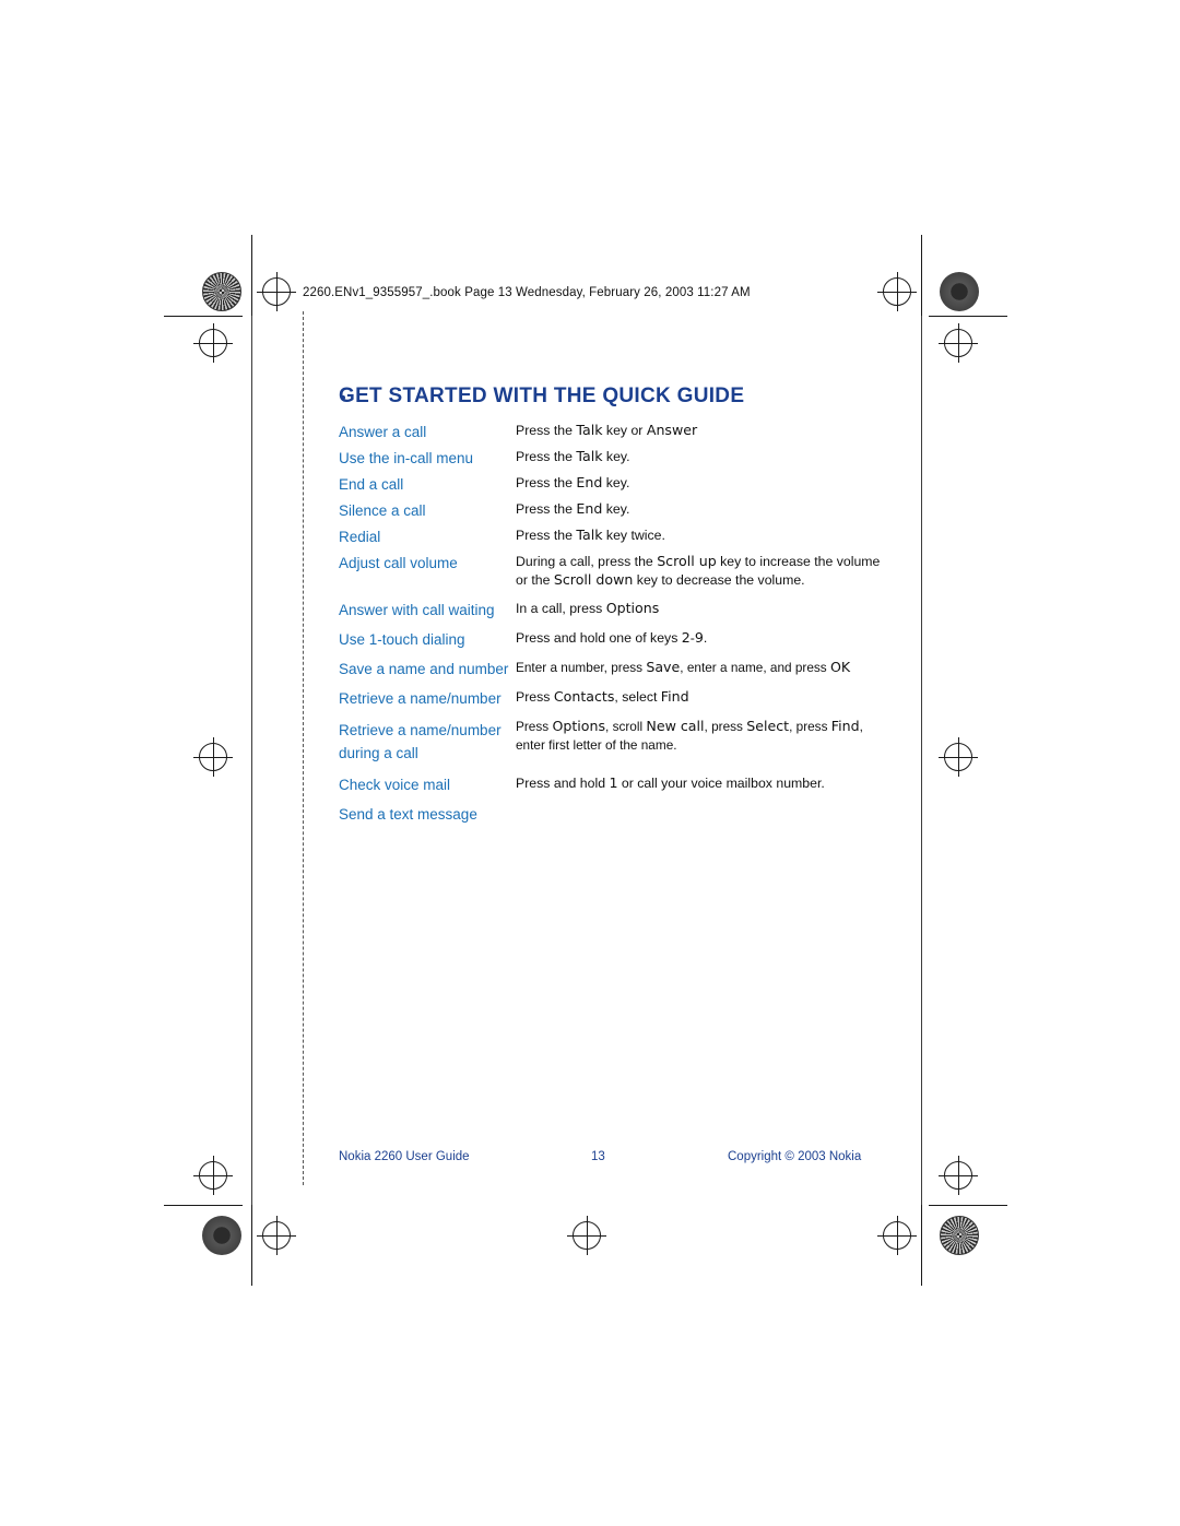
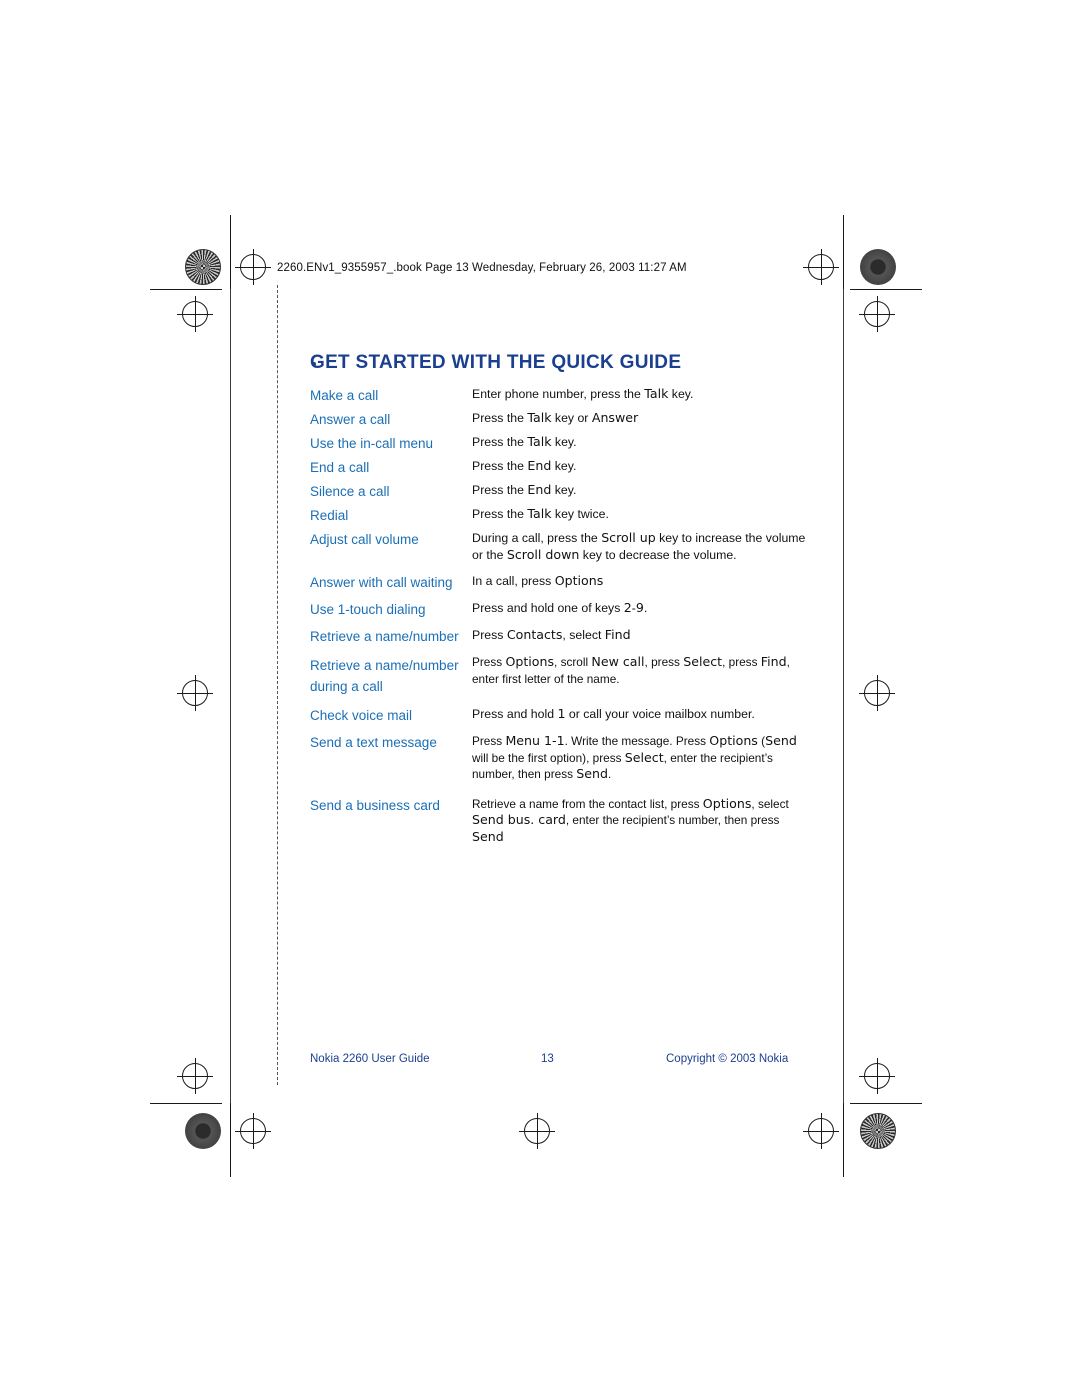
  2260.ENv1_9355957_.book Page 13 Wednesday, February 26, 2003 11:27 AM
  GET STARTED WITH THE QUICK GUIDE
+ Make a call
+ Enter phone number, press the Talk key.
  Answer a call
  Press the Talk key or Answer
  Use the in-call menu
  Press the Talk key.
  End a call
  Press the End key.
  Silence a call
  Press the End key.
  Redial
  Press the Talk key twice.
  Adjust call volume
  During a call, press the Scroll up key to increase the volume or the Scroll down key to decrease the volume.
  Answer with call waiting
  In a call, press Options
  Use 1-touch dialing
  Press and hold one of keys 2-9.
- Save a name and number
- Enter a number, press Save, enter a name, and press OK
  Retrieve a name/number
  Press Contacts, select Find
  Retrieve a name/number
  during a call
  Press Options, scroll New call, press Select, press Find, enter first letter of the name.
  Check voice mail
  Press and hold 1 or call your voice mailbox number.
  Send a text message
+ Press Menu 1-1. Write the message. Press Options (Send will be the first option), press Select, enter the recipient’s number, then press Send.
+ Send a business card
+ Retrieve a name from the contact list, press Options, select Send bus. card, enter the recipient’s number, then press Send
  Nokia 2260 User Guide
  13
  Copyright © 2003 Nokia
